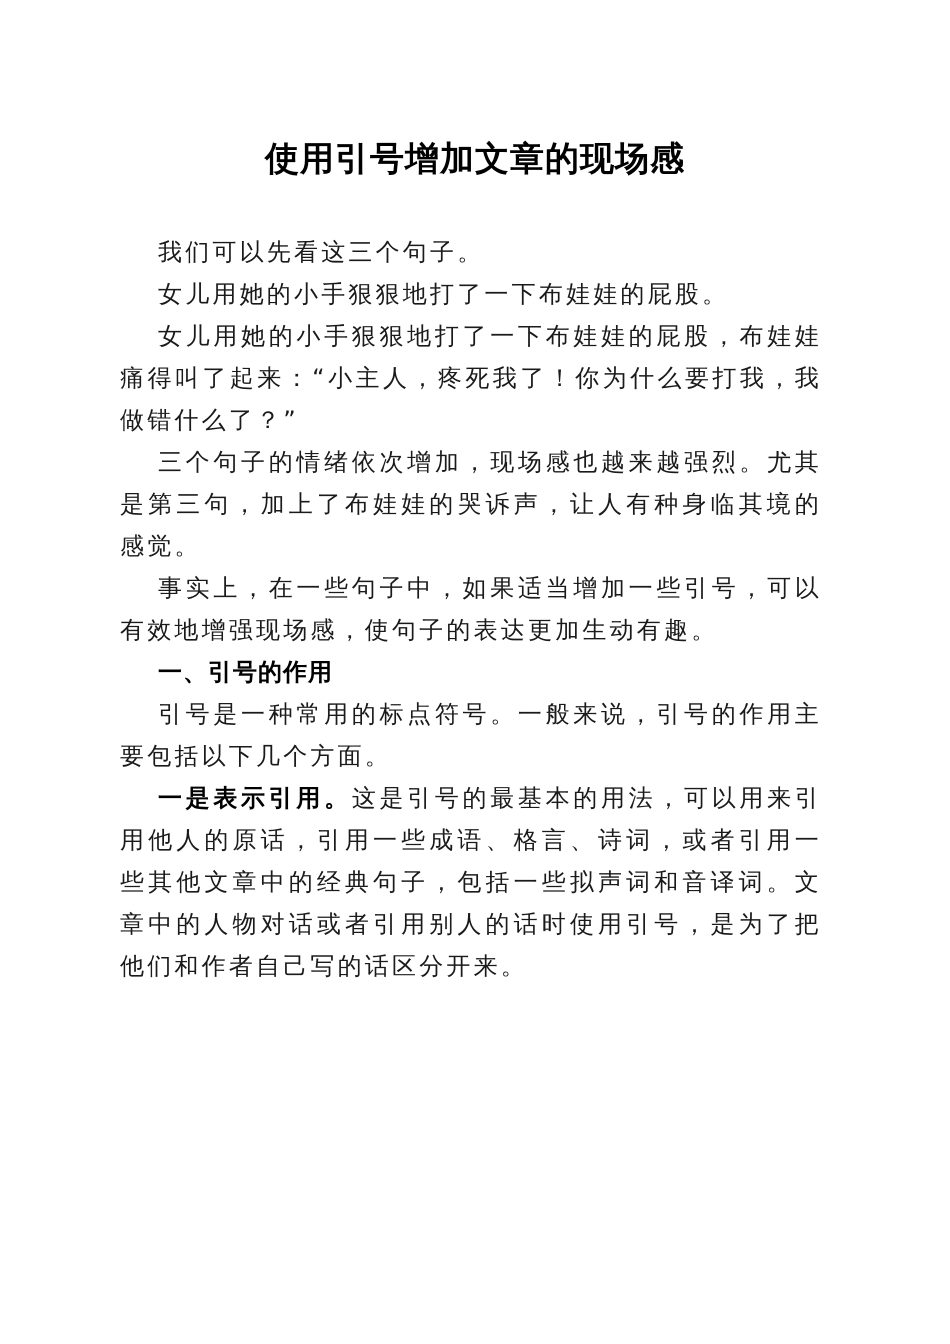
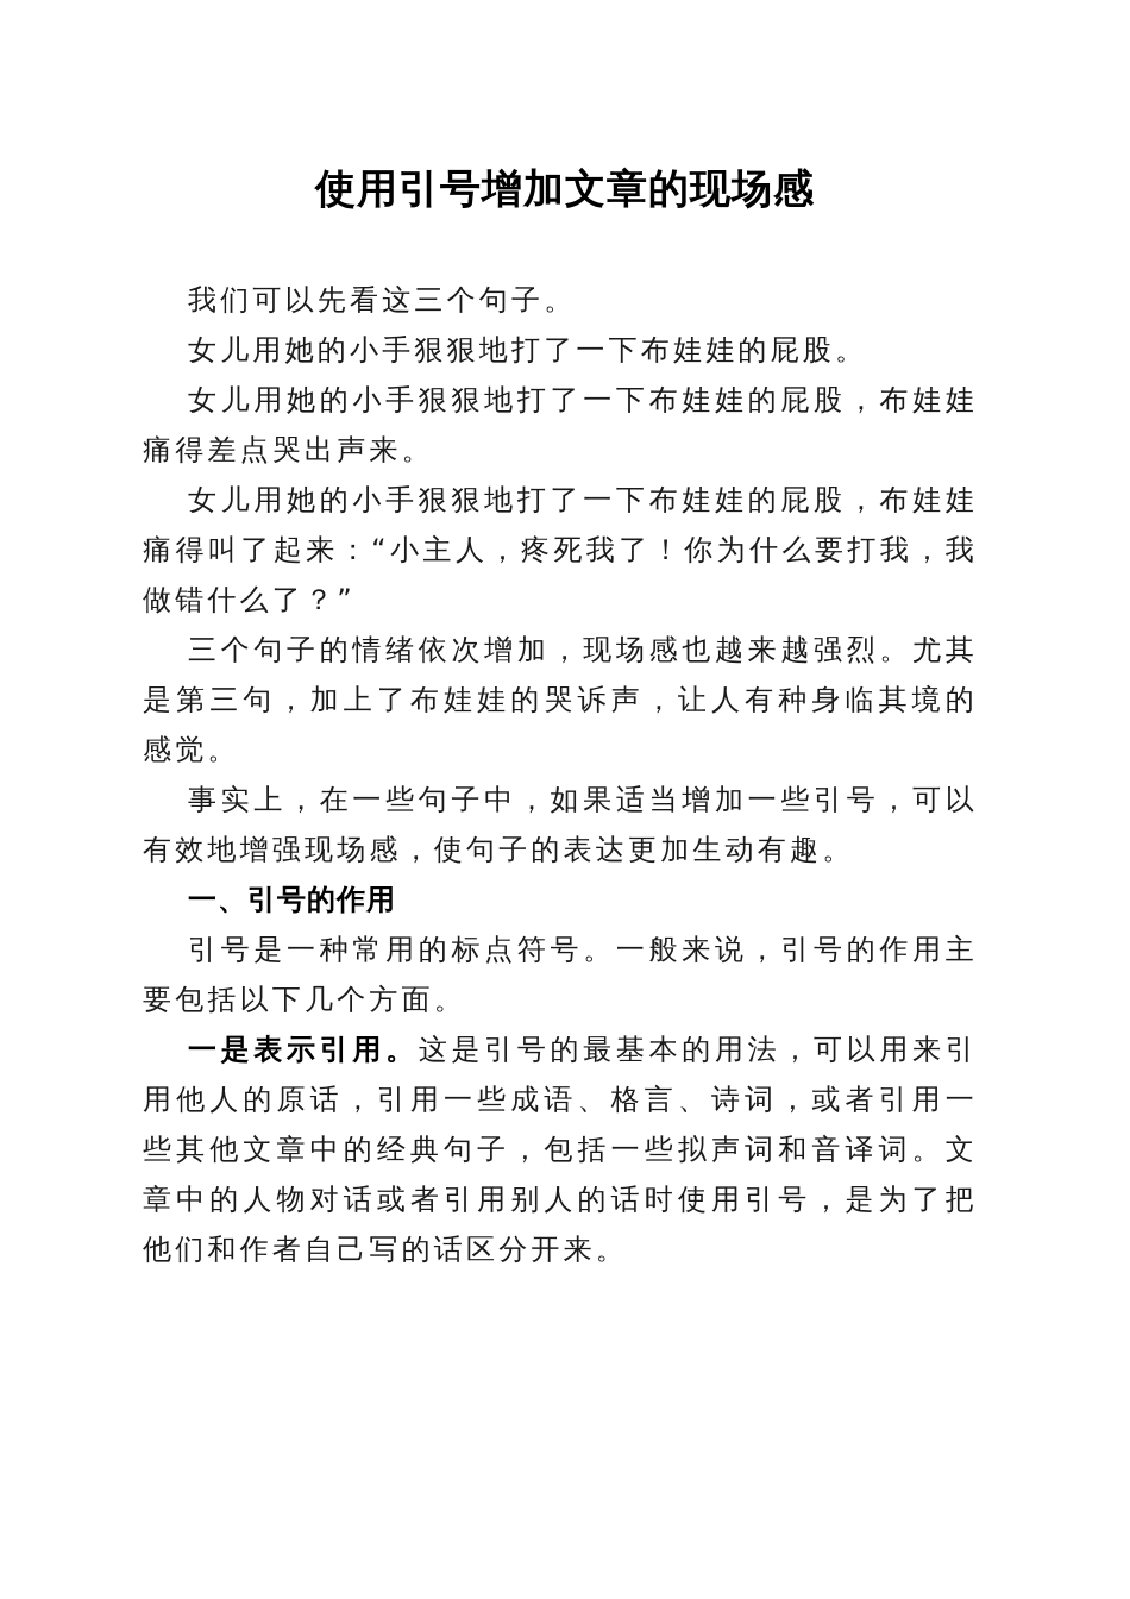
  使用引号增加文章的现场感
  我们可以先看这三个句子。
  女儿用她的小手狠狠地打了一下布娃娃的屁股。
+ 女儿用她的小手狠狠地打了一下布娃娃的屁股，布娃娃痛得差点哭出声来。
  女儿用她的小手狠狠地打了一下布娃娃的屁股，布娃娃痛得叫了起来：“小主人，疼死我了！你为什么要打我，我做错什么了？”
  三个句子的情绪依次增加，现场感也越来越强烈。尤其是第三句，加上了布娃娃的哭诉声，让人有种身临其境的感觉。
  事实上，在一些句子中，如果适当增加一些引号，可以有效地增强现场感，使句子的表达更加生动有趣。
  一、引号的作用
  引号是一种常用的标点符号。一般来说，引号的作用主要包括以下几个方面。
  一是表示引用。这是引号的最基本的用法，可以用来引用他人的原话，引用一些成语、格言、诗词，或者引用一些其他文章中的经典句子，包括一些拟声词和音译词。文章中的人物对话或者引用别人的话时使用引号，是为了把他们和作者自己写的话区分开来。
